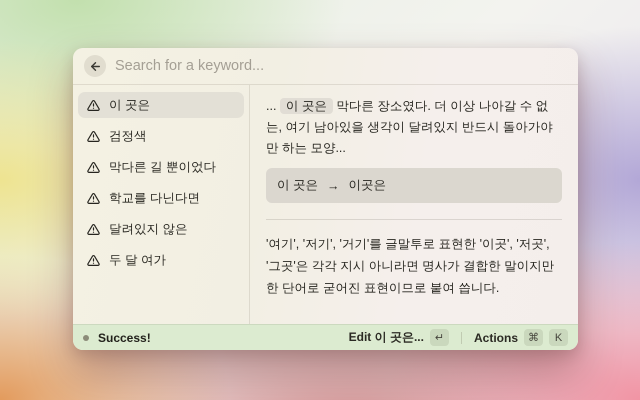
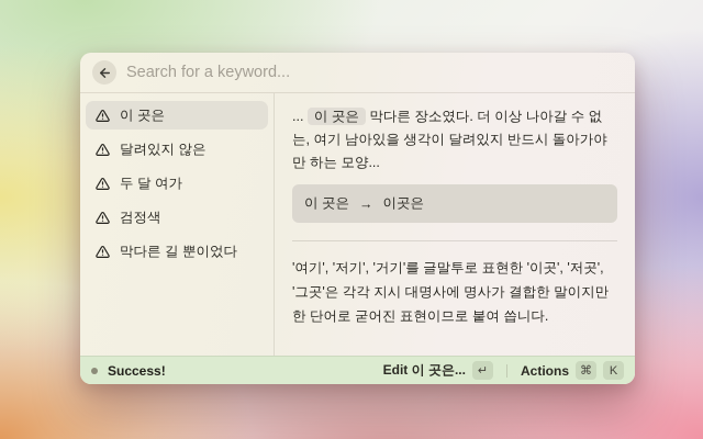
  Search for a keyword...
  이 곳은
- 검정색
+ 달려있지 않은
- 막다른 길 뿐이었다
+ 두 달 여가
- 학교를 다닌다면
- 달려있지 않은
+ 검정색
- 두 달 여가
+ 막다른 길 뿐이었다
  ... 이 곳은 막다른 장소였다. 더 이상 나아갈 수 없는, 여기 남아있을 생각이 달려있지 반드시 돌아가야만 하는 모양...
  이 곳은
  →
  이곳은
- '여기', '저기', '거기'를 글말투로 표현한 '이곳', '저곳', '그곳'은 각각 지시 아니라면 명사가 결합한 말이지만 한 단어로 굳어진 표현이므로 붙여 씁니다.
+ '여기', '저기', '거기'를 글말투로 표현한 '이곳', '저곳', '그곳'은 각각 지시 대명사에 명사가 결합한 말이지만 한 단어로 굳어진 표현이므로 붙여 씁니다.
  Success!
  Edit 이 곳은...
  ↵
  Actions
  ⌘
  K
